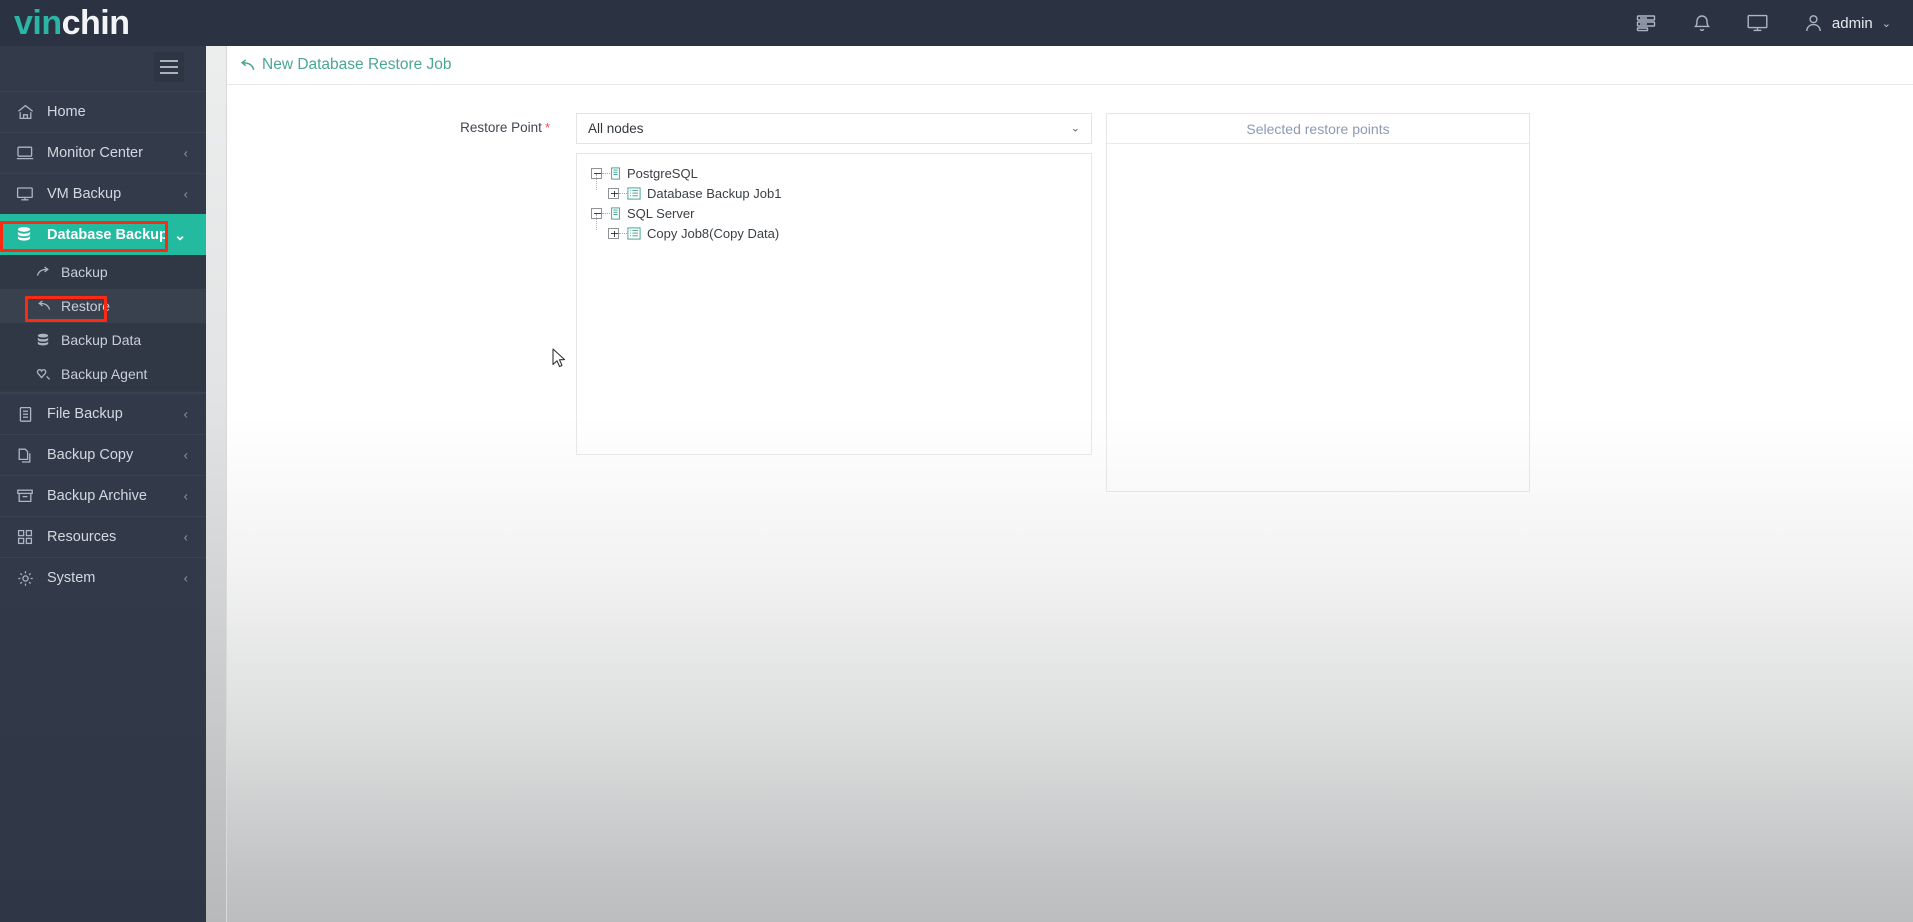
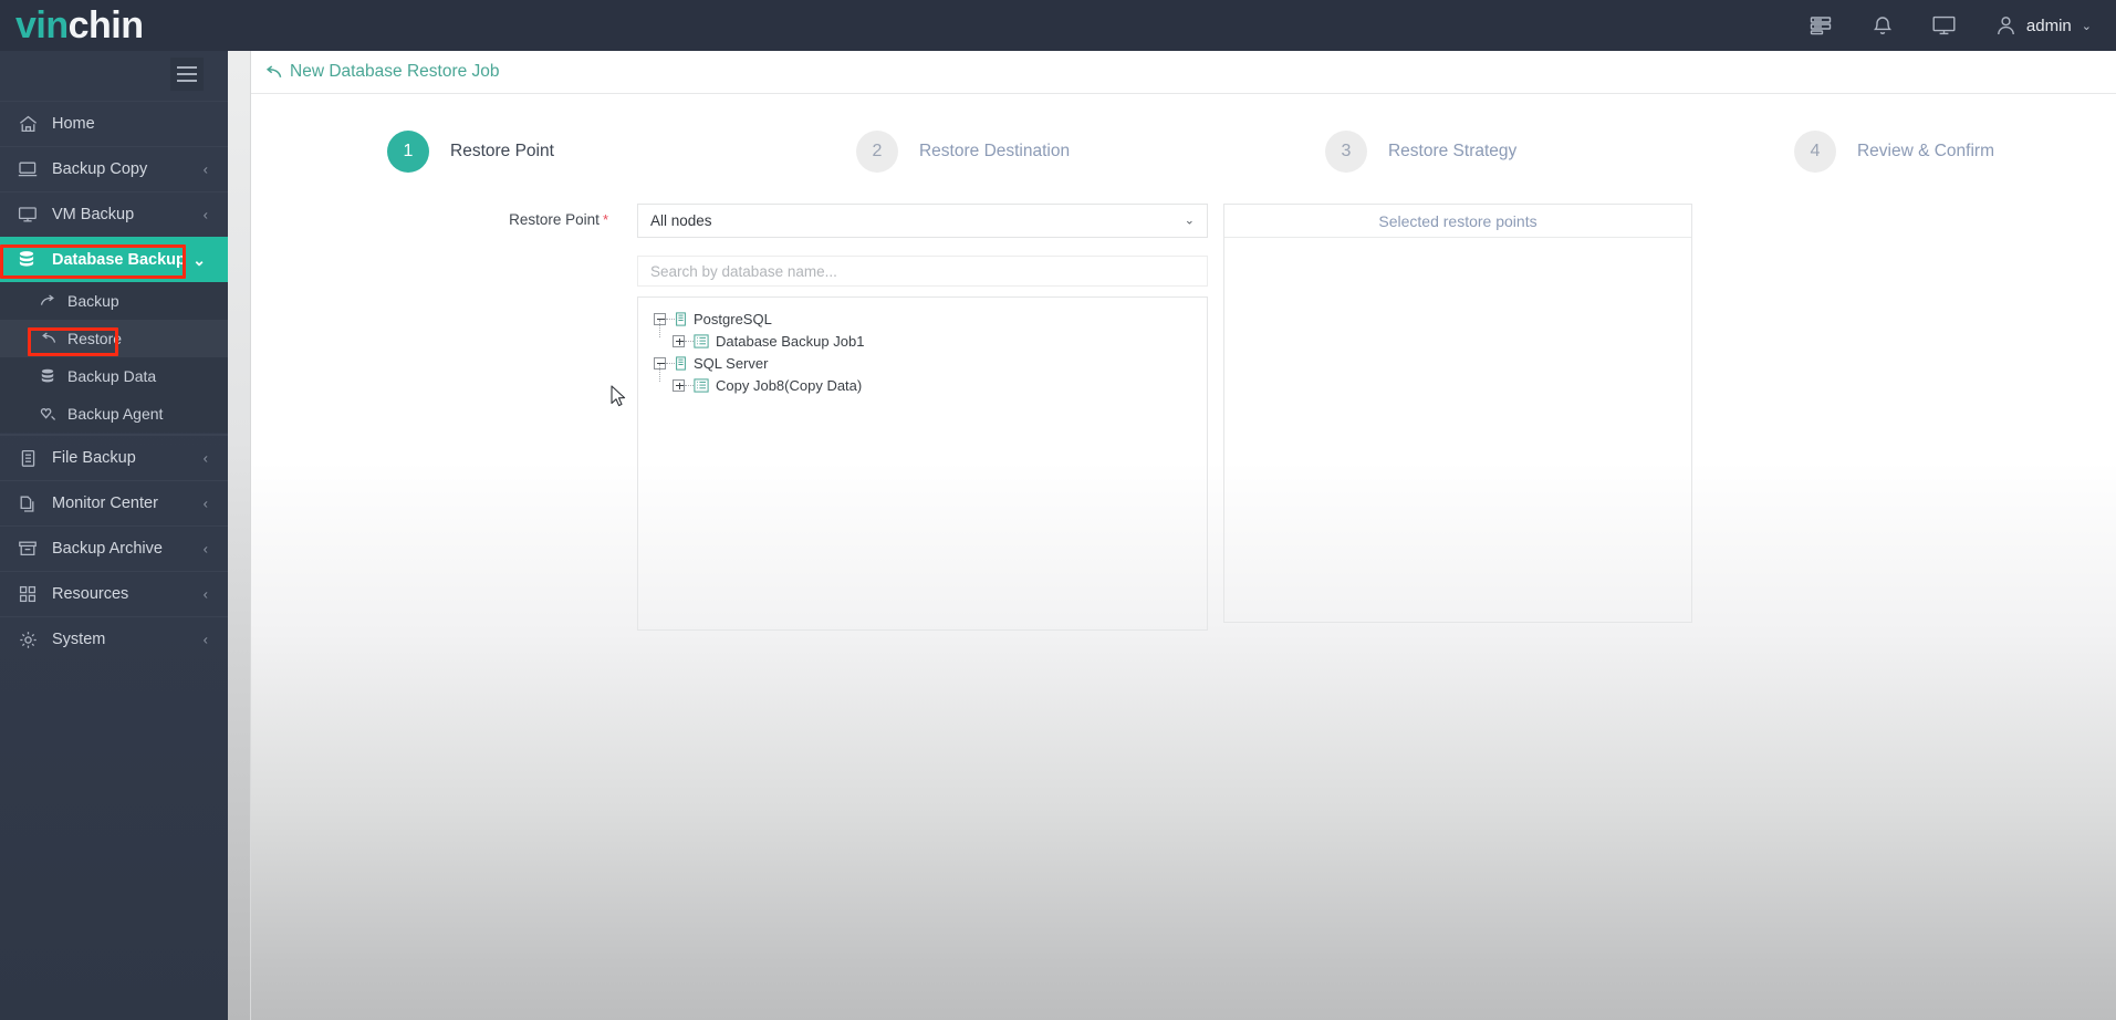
  vinchin
  admin
  ⌄
  Home
- Monitor Center
+ Backup Copy
  ‹
  VM Backup
  ‹
  Database Backup
  ⌄
  Backup
  Restore
  Backup Data
  Backup Agent
  File Backup
  ‹
- Backup Copy
+ Monitor Center
  ‹
  Backup Archive
  ‹
  Resources
  ‹
  System
  ‹
  New Database Restore Job
+ 1
+ Restore Point
+ 2
+ Restore Destination
+ 3
+ Restore Strategy
+ 4
+ Review & Confirm
  Restore Point *
  All nodes
  ⌄
+ Search by database name...
  PostgreSQL
  Database Backup Job1
  SQL Server
  Copy Job8(Copy Data)
  Selected restore points
